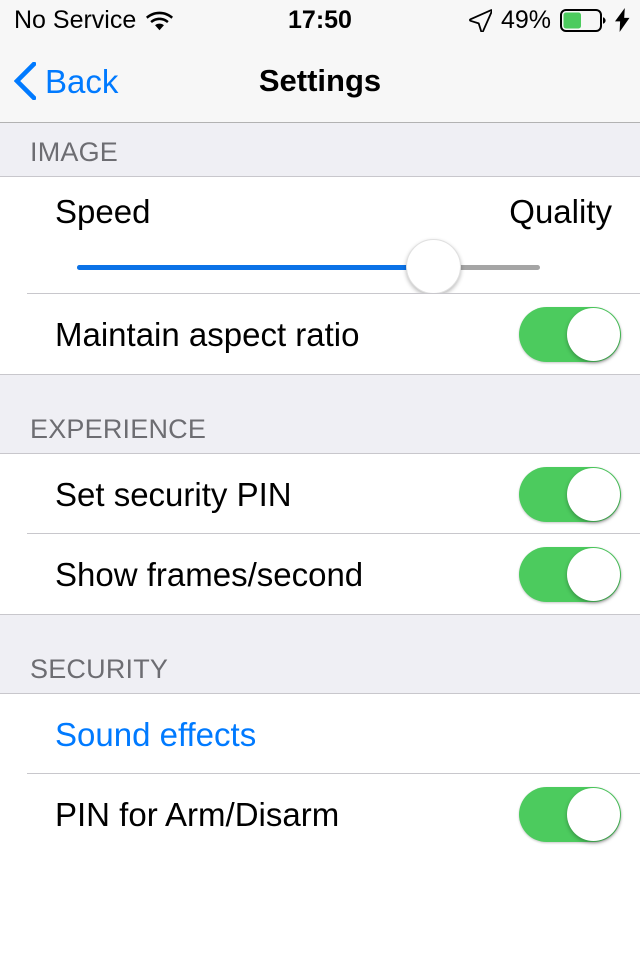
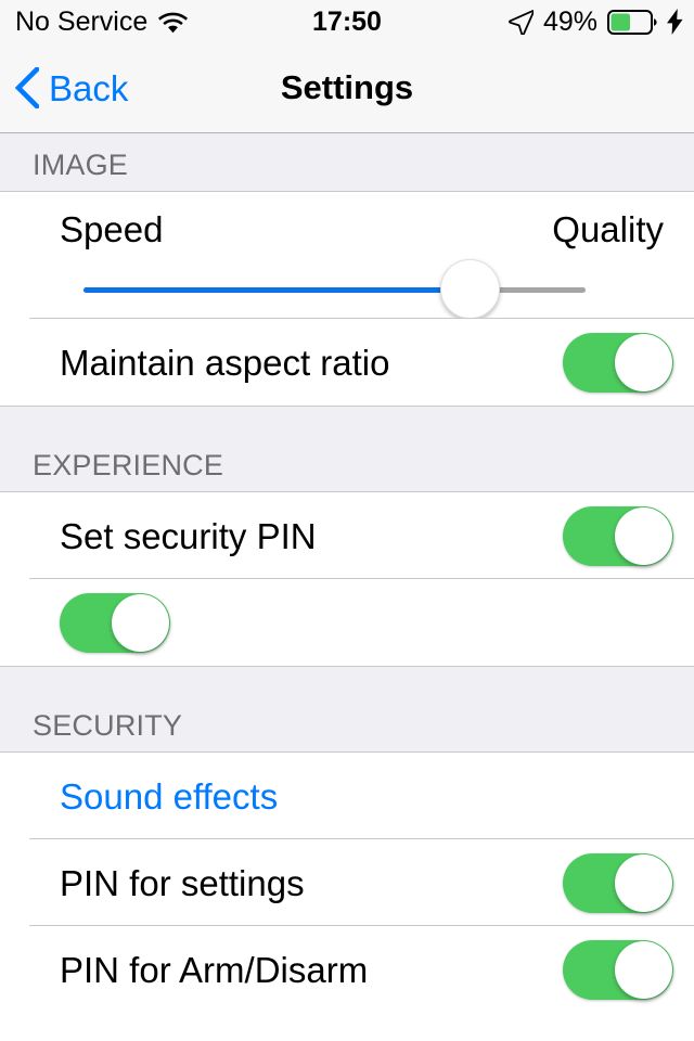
  No Service
  17:50
  49%
  Back
  Settings
  IMAGE
  Speed
  Quality
  Maintain aspect ratio
  EXPERIENCE
  Set security PIN
- Show frames/second
  SECURITY
  Sound effects
+ PIN for settings
  PIN for Arm/Disarm
